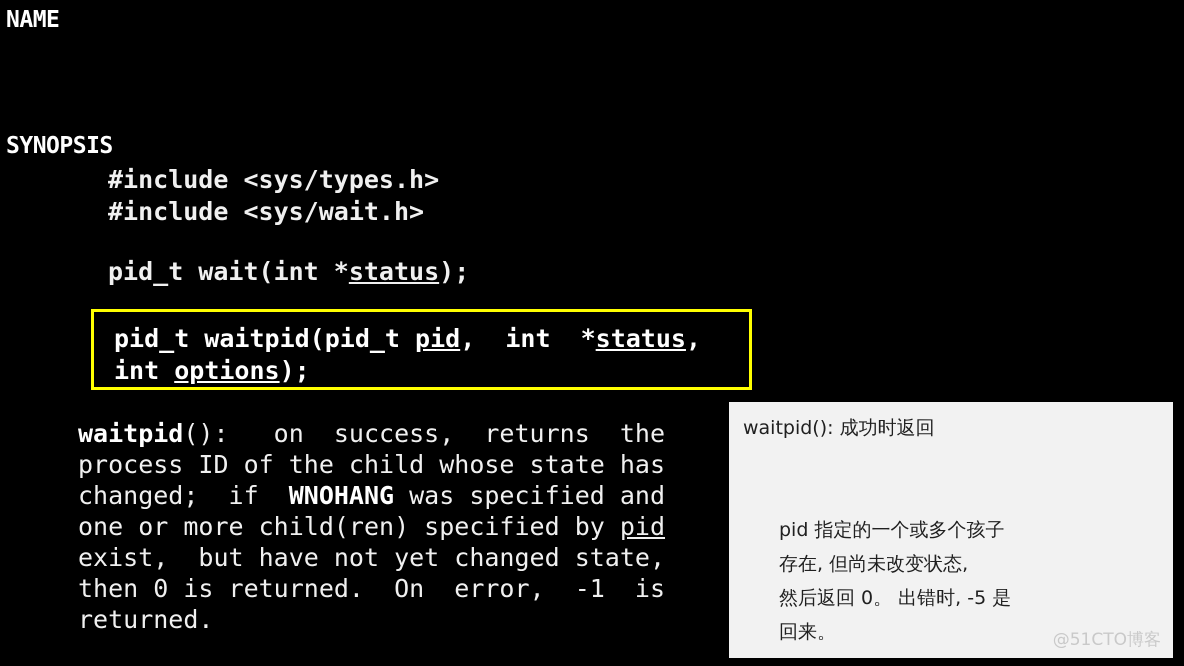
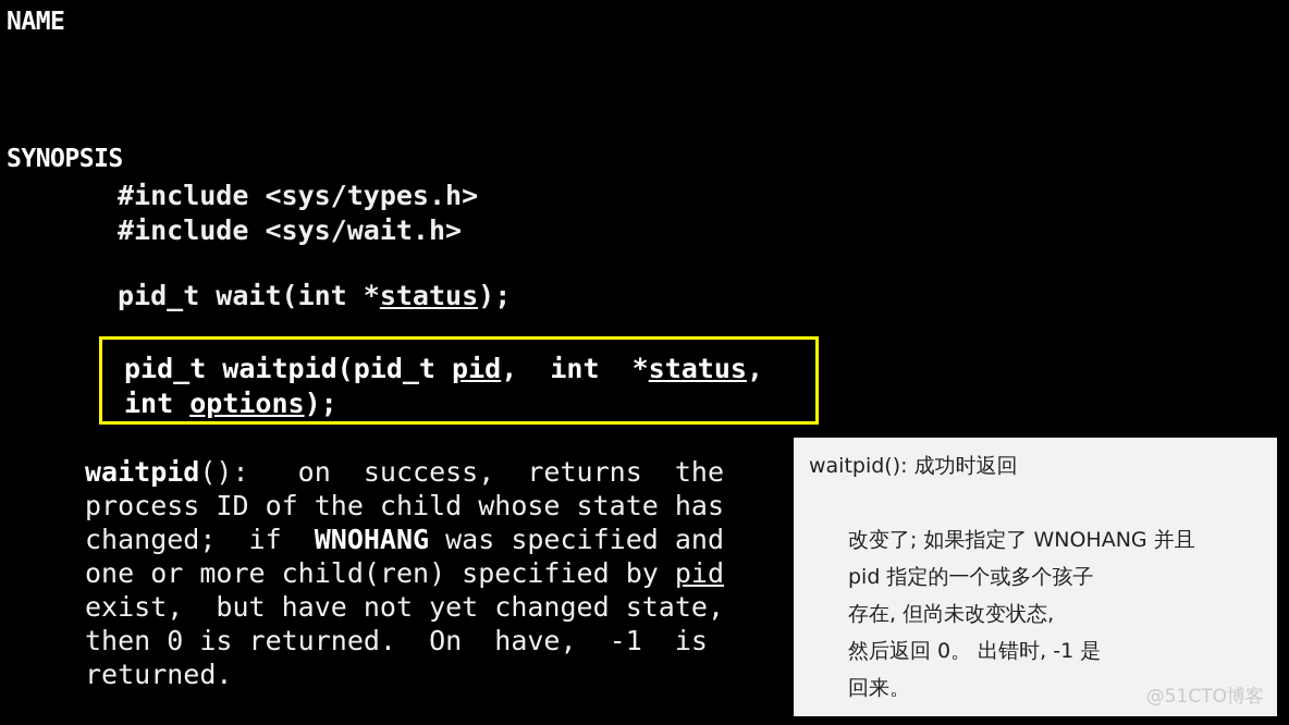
  NAME
  SYNOPSIS
  #include <sys/types.h> #include <sys/wait.h>
  pid_t wait(int *status);
  pid_t waitpid(pid_t pid, int *status, int options);
- waitpid(): on success, returns the process ID of the child whose state has changed; if WNOHANG was specified and one or more child(ren) specified by pid exist, but have not yet changed state, then 0 is returned. On error, -1 is returned.
+ waitpid(): on success, returns the process ID of the child whose state has changed; if WNOHANG was specified and one or more child(ren) specified by pid exist, but have not yet changed state, then 0 is returned. On have, -1 is returned.
  waitpid(): 成功时返回
+ 改变了; 如果指定了 WNOHANG 并且
  pid 指定的一个或多个孩子
  存在, 但尚未改变状态,
- 然后返回 0。 出错时, -5 是
+ 然后返回 0。 出错时, -1 是
  回来。
  @51CTO博客
